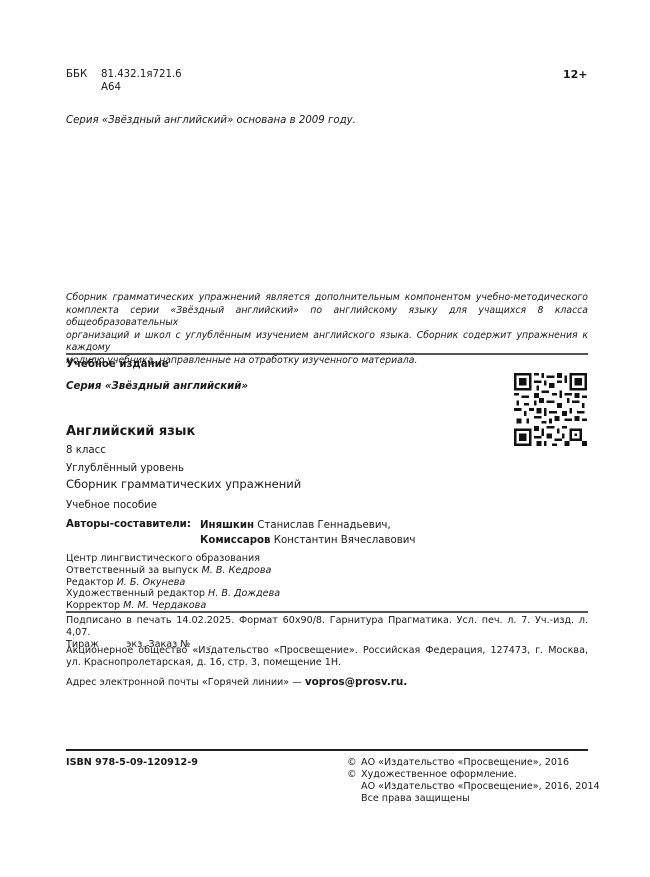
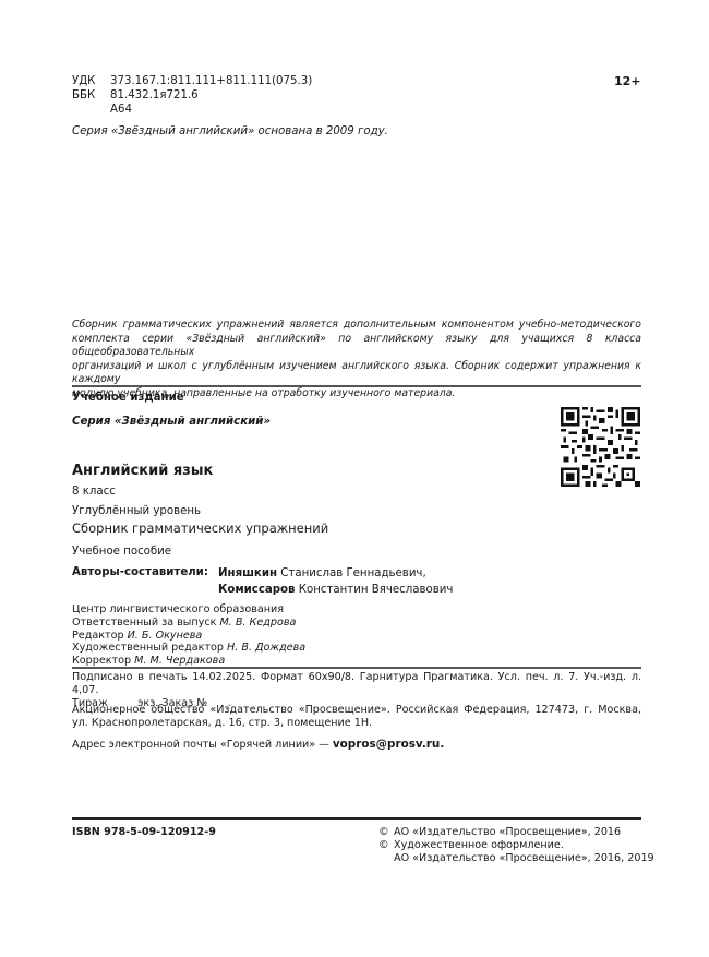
+ УДК
+ 373.167.1:811.111+811.111(075.3)
  ББК
  81.432.1я721.6
  А64
  12+
  Серия «Звёздный английский» основана в 2009 году.
  Сборник грамматических упражнений является дополнительным компонентом учебно-методического
  комплекта серии «Звёздный английский» по английскому языку для учащихся 8 класса общеобразовательных
  организаций и школ с углублённым изучением английского языка. Сборник содержит упражнения к каждому
  модулю учебника, направленные на отработку изученного материала.
  Учебное издание
  Серия «Звёздный английский»
  Английский язык
  8 класс
  Углублённый уровень
  Сборник грамматических упражнений
  Учебное пособие
  Авторы-составители:
  Иняшкин Станислав Геннадьевич,
  Комиссаров Константин Вячеславович
  Центр лингвистического образования
  Ответственный за выпуск М. В. Кедрова
  Редактор И. Б. Окунева
  Художественный редактор Н. В. Дождева
  Корректор М. М. Чердакова
  Подписано в печать 14.02.2025. Формат 60x90/8. Гарнитура Прагматика. Усл. печ. л. 7. Уч.-изд. л. 4,07.
  Тираж экз. Заказ № .
  Акционерное общество «Издательство «Просвещение». Российская Федерация, 127473, г. Москва,
  ул. Краснопролетарская, д. 16, стр. 3, помещение 1Н.
  Адрес электронной почты «Горячей линии» — vopros@prosv.ru.
  ISBN 978-5-09-120912-9
  ©
  АО «Издательство «Просвещение», 2016
  ©
  Художественное оформление.
- АО «Издательство «Просвещение», 2016, 2014
+ АО «Издательство «Просвещение», 2016, 2019
- Все права защищены
